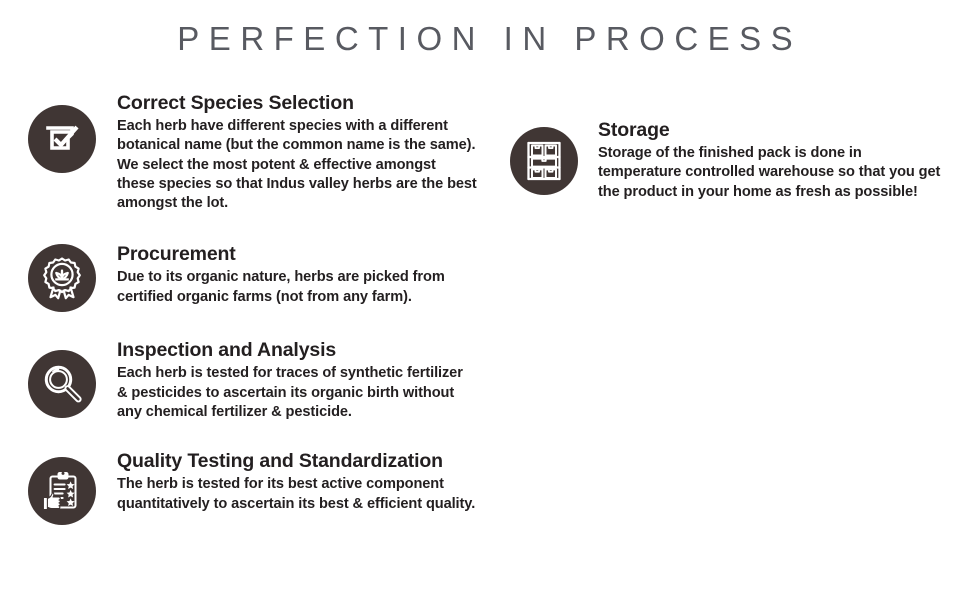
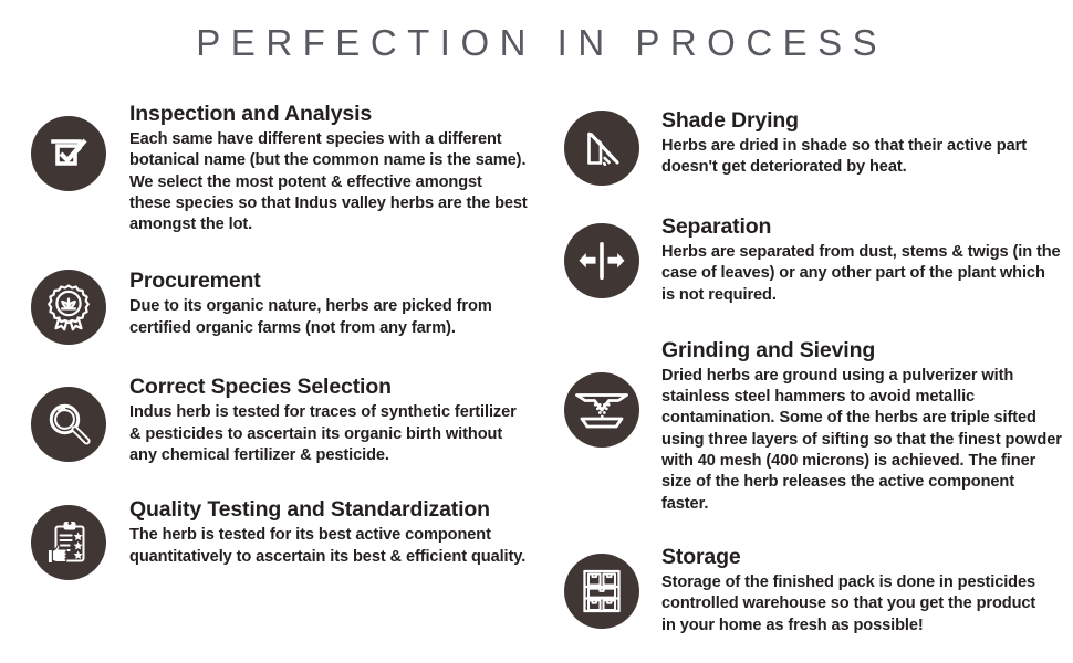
  PERFECTION IN PROCESS
- Correct Species Selection
+ Inspection and Analysis
- Each herb have different species with a different botanical name (but the common name is the same). We select the most potent & effective amongst these species so that Indus valley herbs are the best amongst the lot.
+ Each same have different species with a different botanical name (but the common name is the same). We select the most potent & effective amongst these species so that Indus valley herbs are the best amongst the lot.
  Procurement
  Due to its organic nature, herbs are picked from certified organic farms (not from any farm).
- Inspection and Analysis
+ Correct Species Selection
- Each herb is tested for traces of synthetic fertilizer & pesticides to ascertain its organic birth without any chemical fertilizer & pesticide.
+ Indus herb is tested for traces of synthetic fertilizer & pesticides to ascertain its organic birth without any chemical fertilizer & pesticide.
  Quality Testing and Standardization
  The herb is tested for its best active component quantitatively to ascertain its best & efficient quality.
+ Shade Drying
+ Herbs are dried in shade so that their active part doesn't get deteriorated by heat.
+ Separation
+ Herbs are separated from dust, stems & twigs (in the case of leaves) or any other part of the plant which is not required.
+ Grinding and Sieving
+ Dried herbs are ground using a pulverizer with stainless steel hammers to avoid metallic contamination. Some of the herbs are triple sifted using three layers of sifting so that the finest powder with 40 mesh (400 microns) is achieved. The finer size of the herb releases the active component faster.
  Storage
- Storage of the finished pack is done in temperature controlled warehouse so that you get the product in your home as fresh as possible!
+ Storage of the finished pack is done in pesticides controlled warehouse so that you get the product in your home as fresh as possible!
